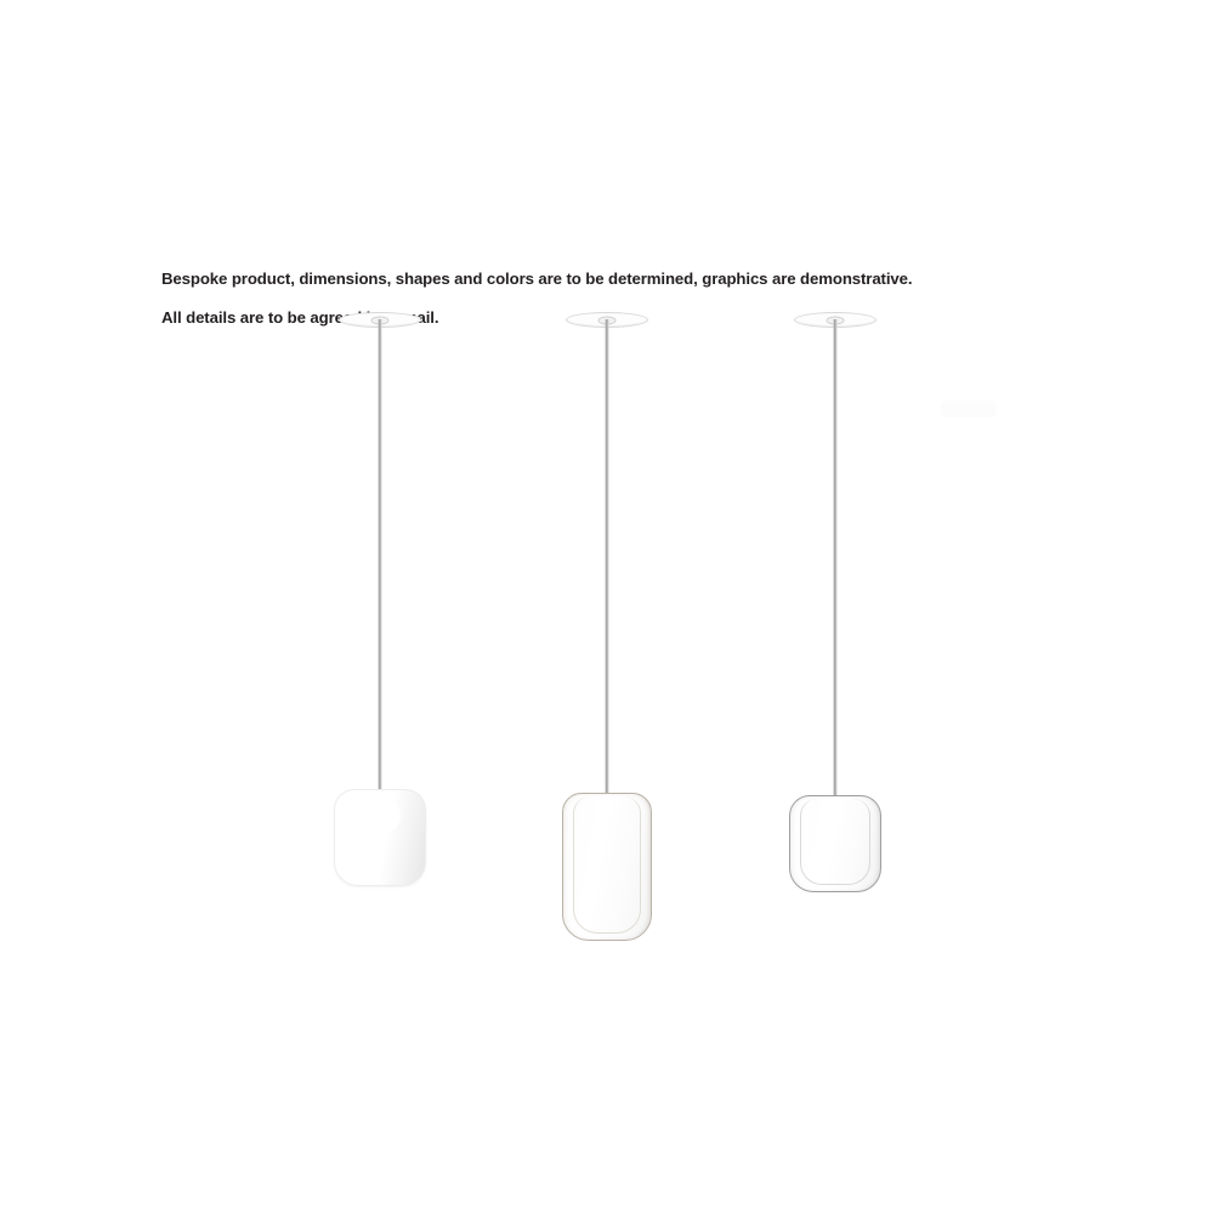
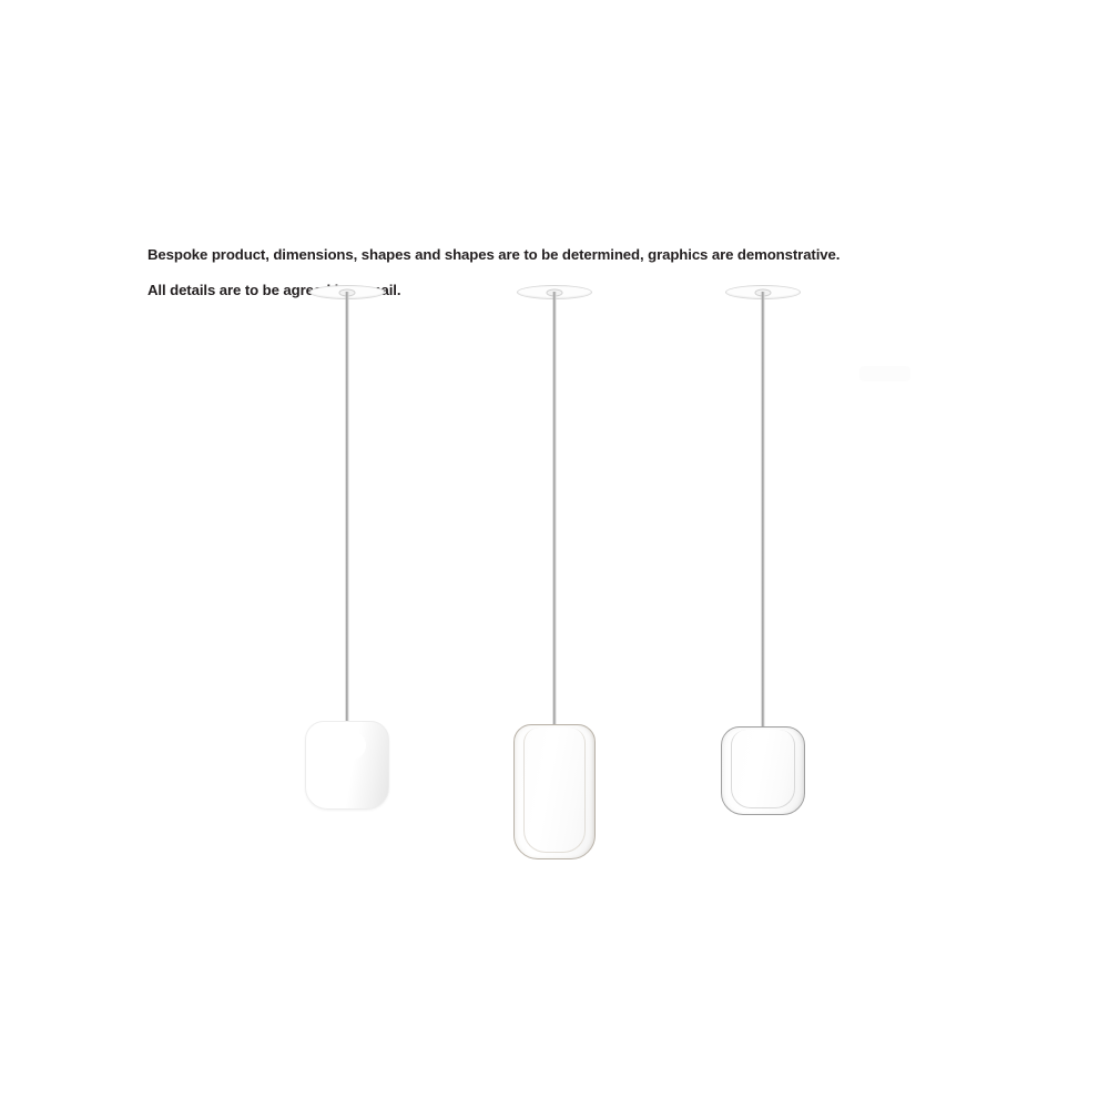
- Bespoke product, dimensions, shapes and colors are to be determined, graphics are demonstrative.
+ Bespoke product, dimensions, shapes and shapes are to be determined, graphics are demonstrative.
  All details are to be agrail.
